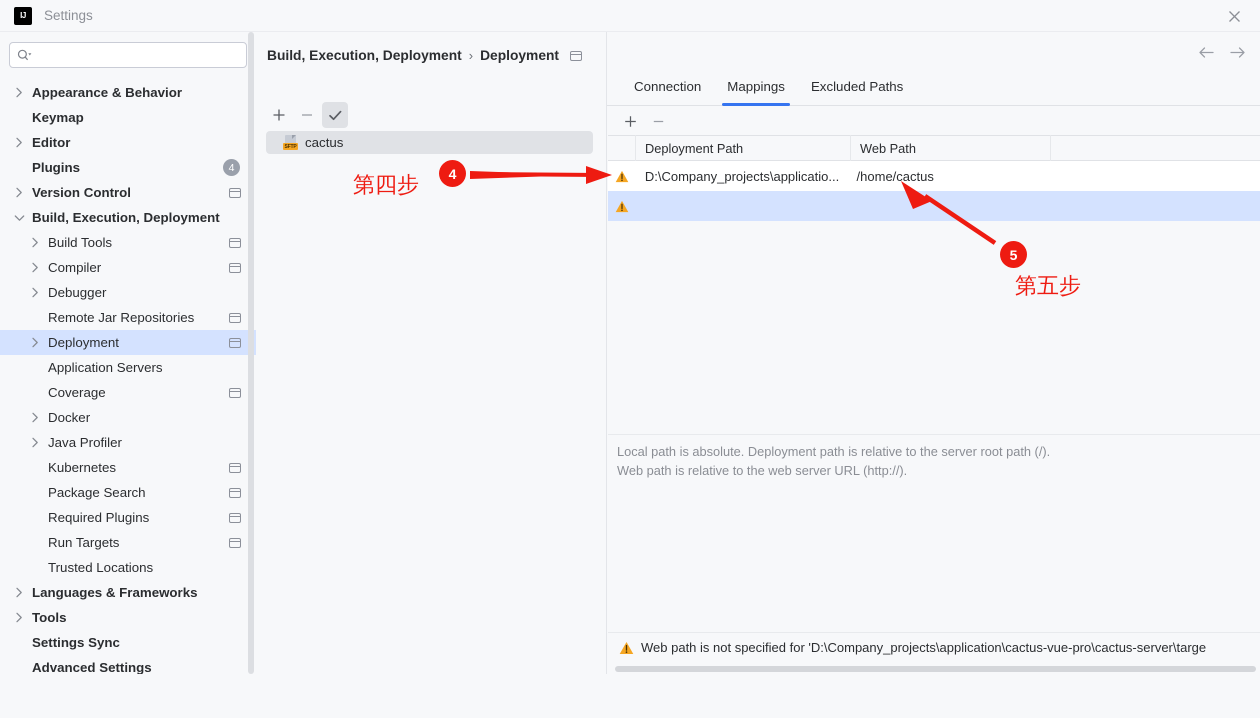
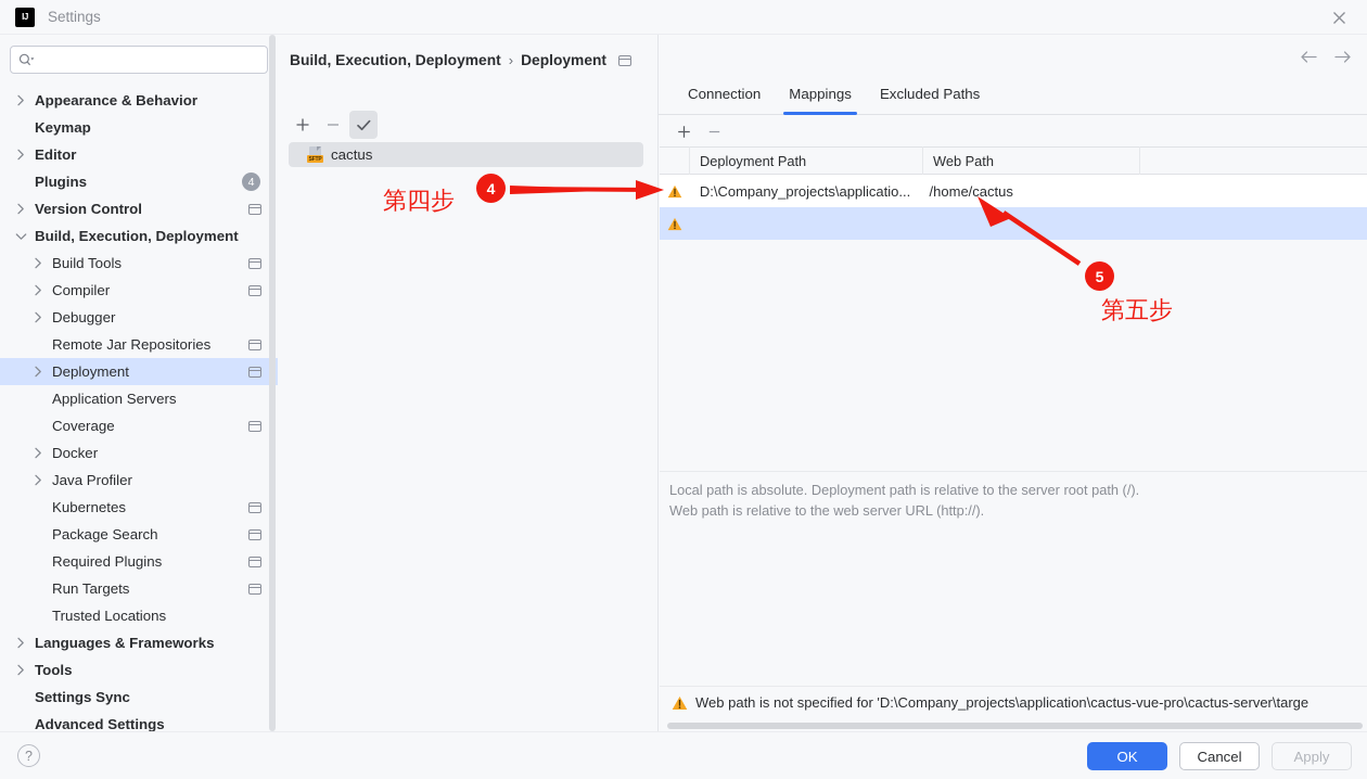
  IJ
  Settings
  Appearance & Behavior
  Keymap
  Editor
  Plugins
  4
  Version Control
  Build, Execution, Deployment
  Build Tools
  Compiler
  Debugger
  Remote Jar Repositories
  Deployment
  Application Servers
  Coverage
  Docker
  Java Profiler
  Kubernetes
  Package Search
  Required Plugins
  Run Targets
  Trusted Locations
  Languages & Frameworks
  Tools
  Settings Sync
  Advanced Settings
  Build, Execution, Deployment
  ›
  Deployment
  cactus
  Connection
  Mappings
  Excluded Paths
  Deployment Path
  Web Path
  D:\Company_projects\applicatio...
  /home/cactus
  Local path is absolute. Deployment path is relative to the server root path (/).
  Web path is relative to the web server URL (http://).
  Web path is not specified for 'D:\Company_projects\application\cactus-vue-pro\cactus-server\targe
+ ?
+ OK
+ Cancel
+ Apply
  4
  第四步
  5
  第五步
